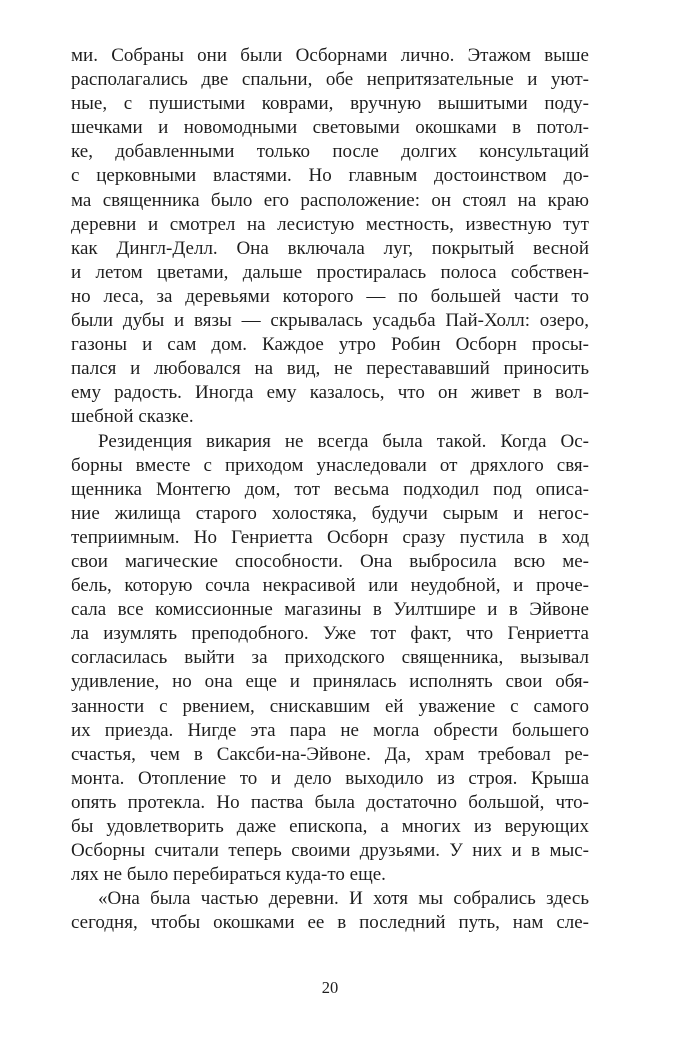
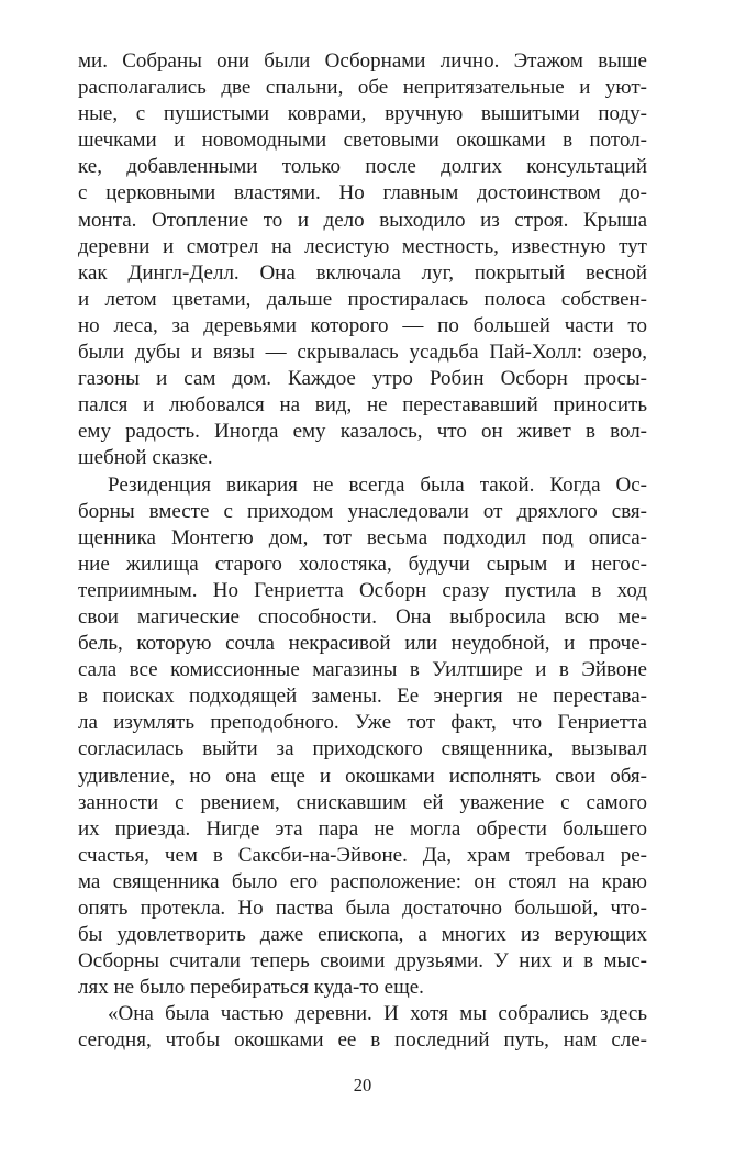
  ми. Собраны они были Осборнами лично. Этажом выше
  располагались две спальни, обе непритязательные и уют-
  ные, с пушистыми коврами, вручную вышитыми поду-
  шечками и новомодными световыми окошками в потол-
  ке, добавленными только после долгих консультаций
  с церковными властями. Но главным достоинством до-
- ма священника было его расположение: он стоял на краю
+ монта. Отопление то и дело выходило из строя. Крыша
  деревни и смотрел на лесистую местность, известную тут
  как Дингл-Делл. Она включала луг, покрытый весной
  и летом цветами, дальше простиралась полоса собствен-
  но леса, за деревьями которого — по большей части то
  были дубы и вязы — скрывалась усадьба Пай-Холл: озеро,
  газоны и сам дом. Каждое утро Робин Осборн просы-
  пался и любовался на вид, не перестававший приносить
  ему радость. Иногда ему казалось, что он живет в вол-
  шебной сказке.
  Резиденция викария не всегда была такой. Когда Ос-
  борны вместе с приходом унаследовали от дряхлого свя-
  щенника Монтегю дом, тот весьма подходил под описа-
  ние жилища старого холостяка, будучи сырым и негос-
  теприимным. Но Генриетта Осборн сразу пустила в ход
  свои магические способности. Она выбросила всю ме-
  бель, которую сочла некрасивой или неудобной, и проче-
  сала все комиссионные магазины в Уилтшире и в Эйвоне
+ в поисках подходящей замены. Ее энергия не перестава-
  ла изумлять преподобного. Уже тот факт, что Генриетта
  согласилась выйти за приходского священника, вызывал
- удивление, но она еще и принялась исполнять свои обя-
+ удивление, но она еще и окошками исполнять свои обя-
  занности с рвением, снискавшим ей уважение с самого
  их приезда. Нигде эта пара не могла обрести большего
  счастья, чем в Саксби-на-Эйвоне. Да, храм требовал ре-
- монта. Отопление то и дело выходило из строя. Крыша
+ ма священника было его расположение: он стоял на краю
  опять протекла. Но паства была достаточно большой, что-
  бы удовлетворить даже епископа, а многих из верующих
  Осборны считали теперь своими друзьями. У них и в мыс-
  лях не было перебираться куда-то еще.
  «Она была частью деревни. И хотя мы собрались здесь
  сегодня, чтобы окошками ее в последний путь, нам сле-
  20
